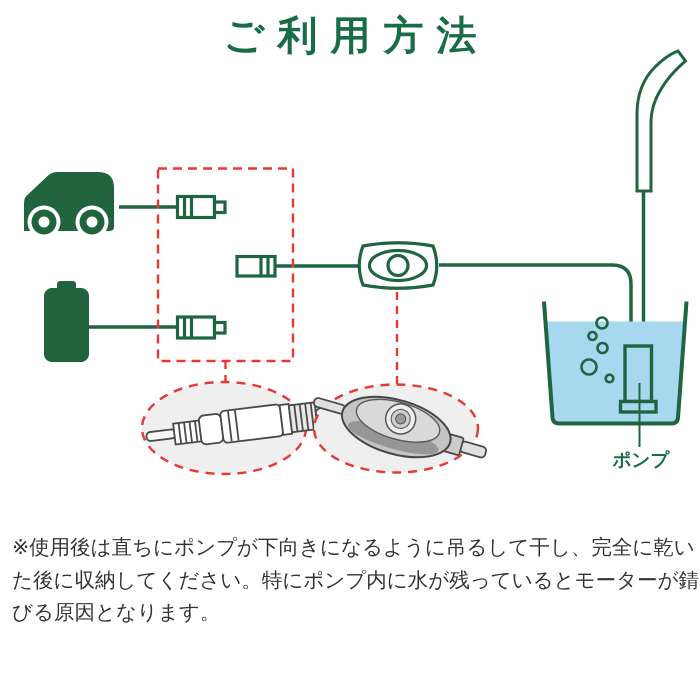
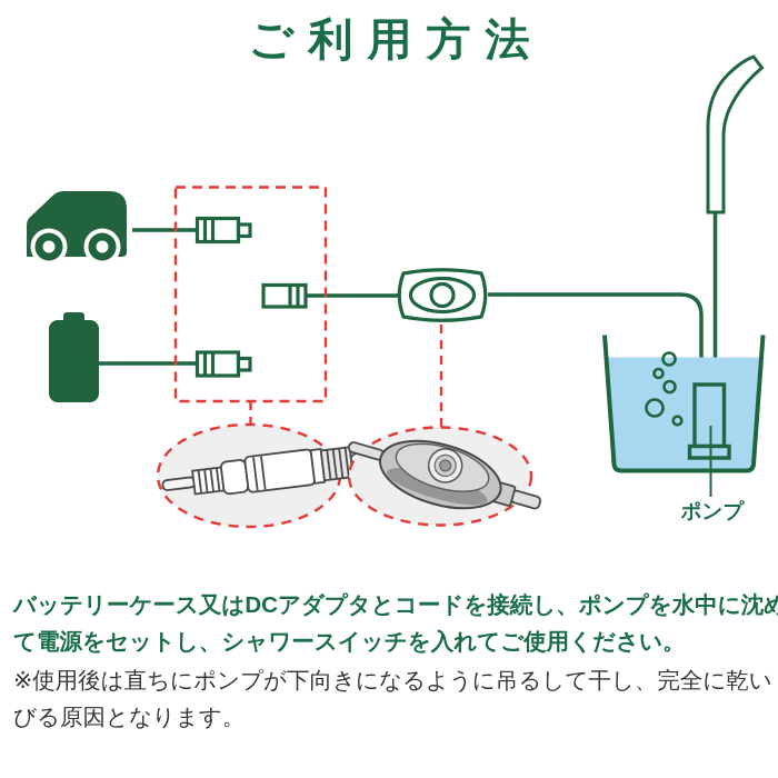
  ご利用方法
  ポンプ
+ バッテリーケース又はDCアダプタとコードを接続し、ポンプを水中に沈め
+ て電源をセットし、シャワースイッチを入れてご使用ください。
  ※使用後は直ちにポンプが下向きになるように吊るして干し、完全に乾い
- た後に収納してください。特にポンプ内に水が残っているとモーターが錆
  びる原因となります。
